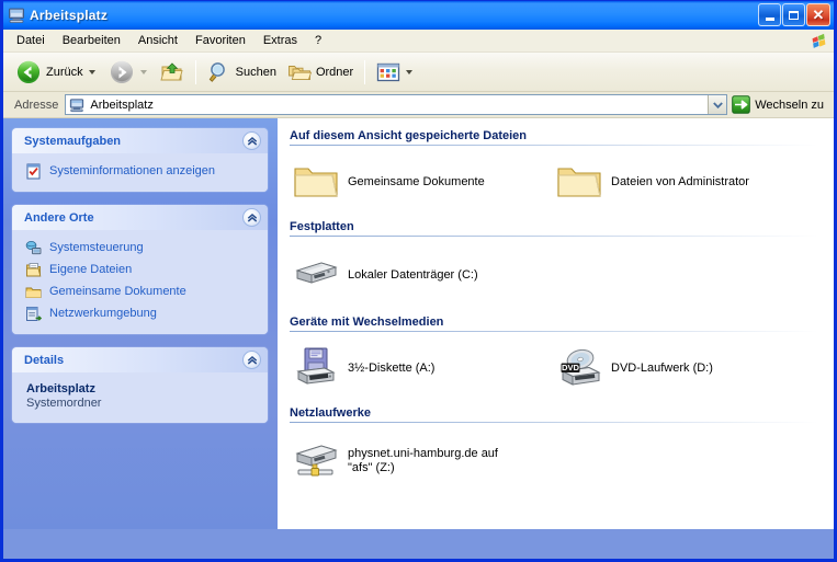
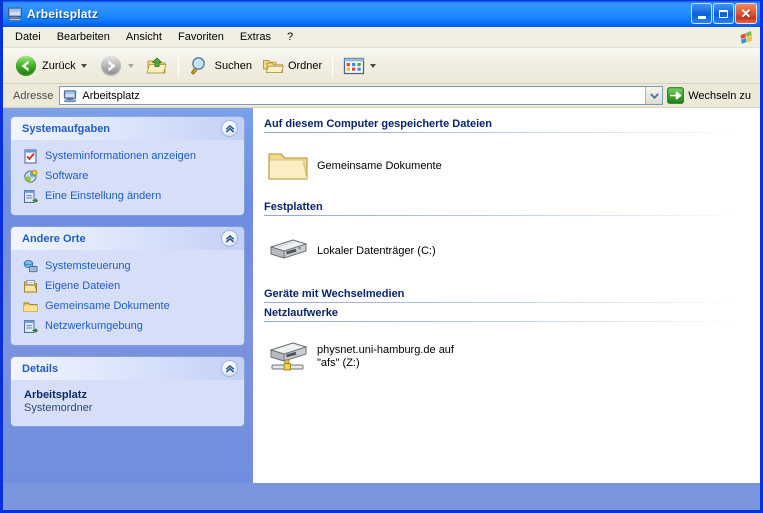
  Arbeitsplatz
  ✕
  Datei
  Bearbeiten
  Ansicht
  Favoriten
  Extras
  ?
  Zurück
  Suchen
  Ordner
  Adresse
  Arbeitsplatz
  Wechseln zu
  Systemaufgaben
  Systeminformationen anzeigen
+ Software
+ Eine Einstellung ändern
  Andere Orte
  Systemsteuerung
  Eigene Dateien
  Gemeinsame Dokumente
  Netzwerkumgebung
  Details
  Arbeitsplatz
  Systemordner
- Auf diesem Ansicht gespeicherte Dateien
+ Auf diesem Computer gespeicherte Dateien
  Gemeinsame Dokumente
- Dateien von Administrator
  Festplatten
  Lokaler Datenträger (C:)
  Geräte mit Wechselmedien
- 3½-Diskette (A:)
- DVD
- DVD-Laufwerk (D:)
  Netzlaufwerke
  physnet.uni-hamburg.de auf
  "afs" (Z:)
